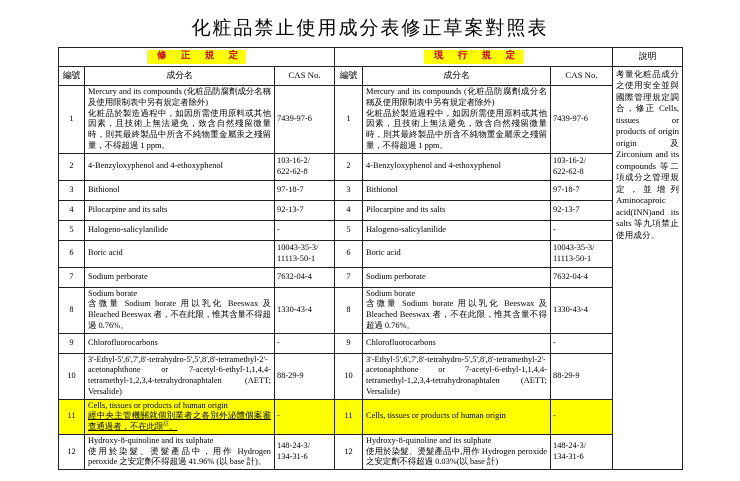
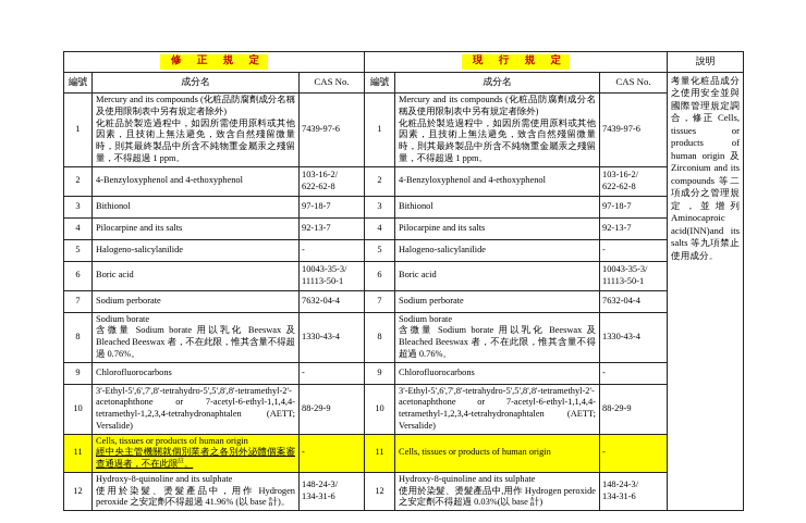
- 化粧品禁止使用成分表修正草案對照表
  修 正 規 定	現 行 規 定	說明
- 編號	成分名	CAS No.	編號	成分名	CAS No.	考量化粧品成分之使用安全並與國際管理規定調合，修正 Cells, tissues or products of origin origin 及 Zirconium and its compounds 等二項成分之管理規定，並增列 Aminocaproic acid(INN)and its salts 等九項禁止使用成分。
+ 編號	成分名	CAS No.	編號	成分名	CAS No.	考量化粧品成分之使用安全並與國際管理規定調合，修正 Cells, tissues or products of human origin 及 Zirconium and its compounds 等二項成分之管理規定，並增列 Aminocaproic acid(INN)and its salts 等九項禁止使用成分。
  1	Mercury and its compounds (化粧品防腐劑成分名稱及使用限制表中另有規定者除外) 化粧品於製造過程中，如因所需使用原料或其他因素，且技術上無法避免，致含自然殘留微量時，則其最終製品中所含不純物重金屬汞之殘留量，不得超過 1 ppm。	7439-97-6	1	Mercury and its compounds (化粧品防腐劑成分名稱及使用限制表中另有規定者除外) 化粧品於製造過程中，如因所需使用原料或其他因素，且技術上無法避免，致含自然殘留微量時，則其最終製品中所含不純物重金屬汞之殘留量，不得超過 1 ppm。	7439-97-6
  2	4-Benzyloxyphenol and 4-ethoxyphenol	103-16-2/ 622-62-8	2	4-Benzyloxyphenol and 4-ethoxyphenol	103-16-2/ 622-62-8
  3	Bithionol	97-18-7	3	Bithionol	97-18-7
  4	Pilocarpine and its salts	92-13-7	4	Pilocarpine and its salts	92-13-7
  5	Halogeno-salicylanilide	-	5	Halogeno-salicylanilide	-
  6	Boric acid	10043-35-3/ 11113-50-1	6	Boric acid	10043-35-3/ 11113-50-1
  7	Sodium perborate	7632-04-4	7	Sodium perborate	7632-04-4
  8	Sodium borate 含微量 Sodium borate 用以乳化 Beeswax 及 Bleached Beeswax 者，不在此限，惟其含量不得超過 0.76%。	1330-43-4	8	Sodium borate 含微量 Sodium borate 用以乳化 Beeswax 及 Bleached Beeswax 者，不在此限，惟其含量不得超過 0.76%。	1330-43-4
  9	Chlorofluorocarbons	-	9	Chlorofluorocarbons	-
  10	3'-Ethyl-5',6',7',8'-tetrahydro-5',5',8',8'-tetramethyl-2'- acetonaphthone or 7-acetyl-6-ethyl-1,1,4,4-tetramethyl-1,2,3,4-tetrahydronaphtalen (AETT; Versalide)	88-29-9	10	3'-Ethyl-5',6',7',8'-tetrahydro-5',5',8',8'-tetramethyl-2'- acetonaphthone or 7-acetyl-6-ethyl-1,1,4,4-tetramethyl-1,2,3,4-tetrahydronaphtalen (AETT; Versalide)	88-29-9
  11	Cells, tissues or products of human origin 經中央主管機關就個別業者之各別外泌體個案審查通過者，不在此限 。	-	11	Cells, tissues or products of human origin	-
  12	Hydroxy-8-quinoline and its sulphate 使用於染髮、燙髮產品中，用作 Hydrogen peroxide 之安定劑不得超過 41.96% (以 base 計)。	148-24-3/ 134-31-6	12	Hydroxy-8-quinoline and its sulphate 使用於染髮、燙髮產品中,用作 Hydrogen peroxide 之安定劑不得超過 0.03%(以 base 計)	148-24-3/ 134-31-6
